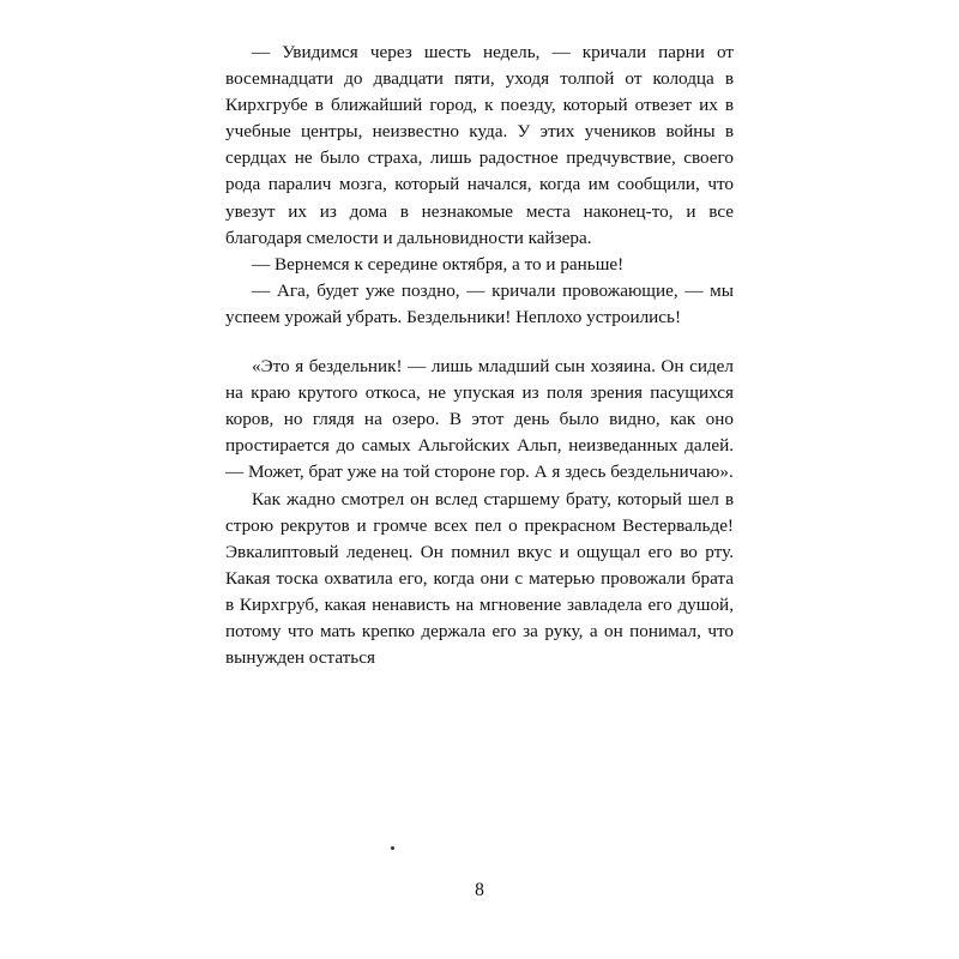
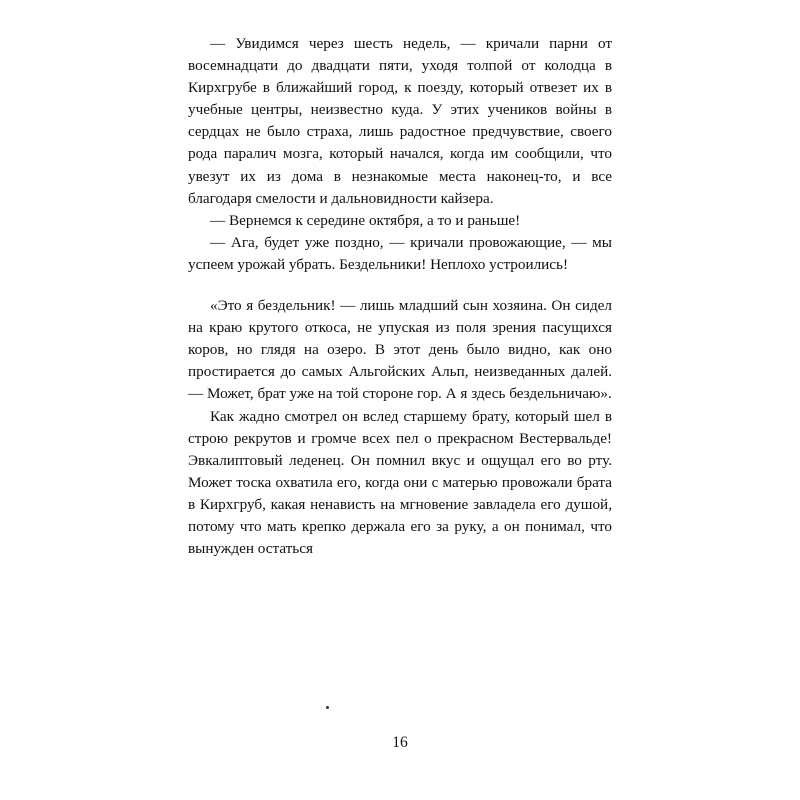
  — Увидимся через шесть недель, — кричали парни от восемнадцати до двадцати пяти, уходя толпой от колодца в Кирхгрубе в ближайший город, к поезду, который отвезет их в учебные центры, неизвестно куда. У этих учеников войны в сердцах не было страха, лишь радостное предчувствие, своего рода паралич мозга, который начался, когда им сообщили, что увезут их из дома в незнакомые места наконец-то, и все благодаря смелости и дальновидности кайзера.
  — Вернемся к середине октября, а то и раньше!
  — Ага, будет уже поздно, — кричали провожающие, — мы успеем урожай убрать. Бездельники! Неплохо устроились!
  «Это я бездельник! — лишь младший сын хозяина. Он сидел на краю крутого откоса, не упуская из поля зрения пасущихся коров, но глядя на озеро. В этот день было видно, как оно простирается до самых Альгойских Альп, неизведанных далей. — Может, брат уже на той стороне гор. А я здесь бездельничаю».
- Как жадно смотрел он вслед старшему брату, который шел в строю рекрутов и громче всех пел о прекрасном Вестервальде! Эвкалиптовый леденец. Он помнил вкус и ощущал его во рту. Какая тоска охватила его, когда они с матерью провожали брата в Кирхгруб, какая ненависть на мгновение завладела его душой, потому что мать крепко держала его за руку, а он понимал, что вынужден остаться
+ Как жадно смотрел он вслед старшему брату, который шел в строю рекрутов и громче всех пел о прекрасном Вестервальде! Эвкалиптовый леденец. Он помнил вкус и ощущал его во рту. Может тоска охватила его, когда они с матерью провожали брата в Кирхгруб, какая ненависть на мгновение завладела его душой, потому что мать крепко держала его за руку, а он понимал, что вынужден остаться
- 8
+ 16
